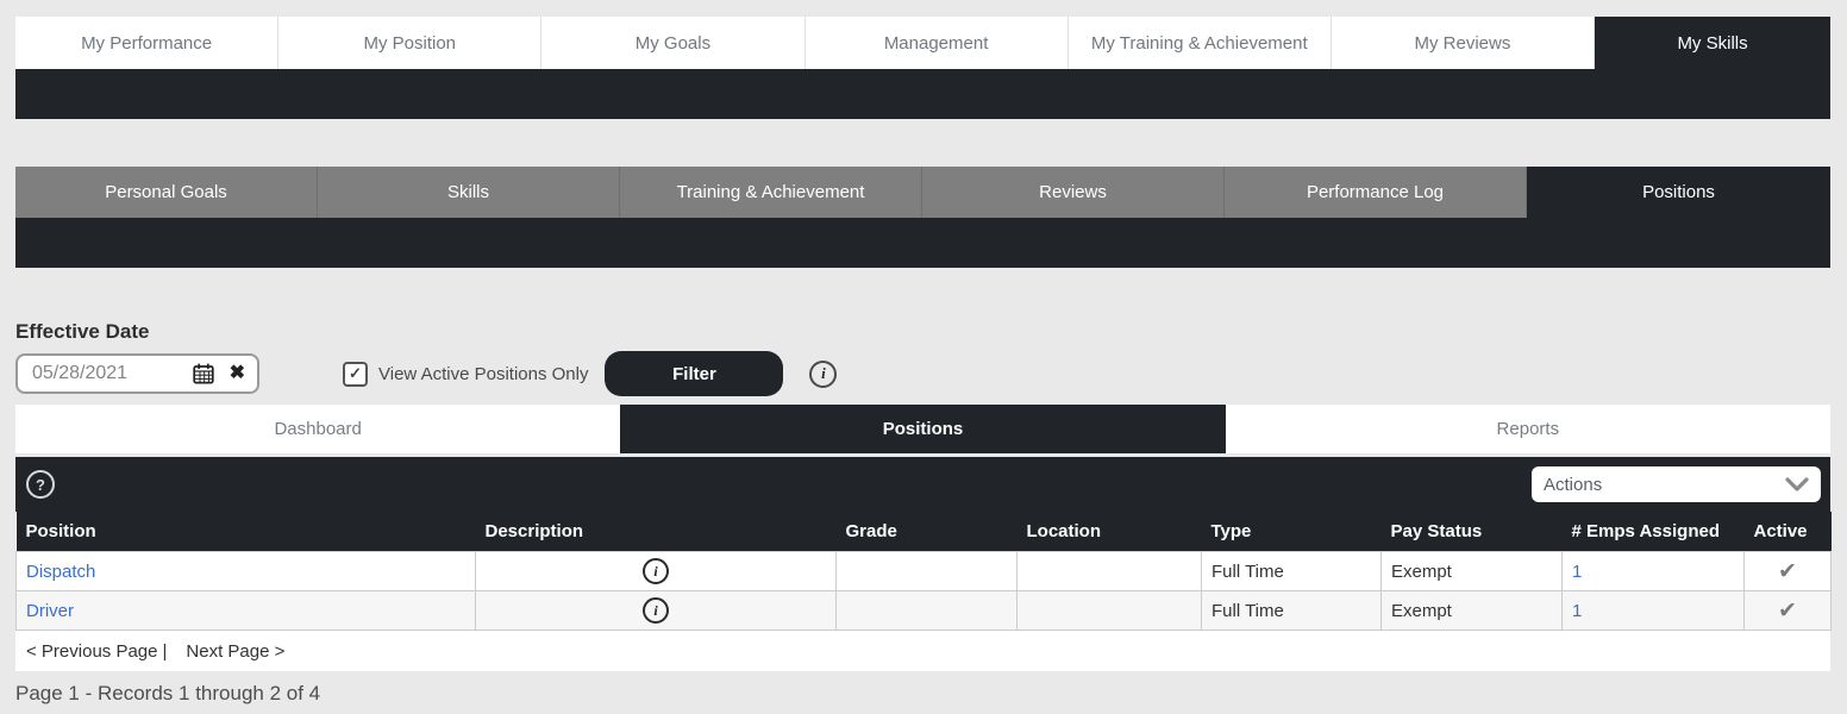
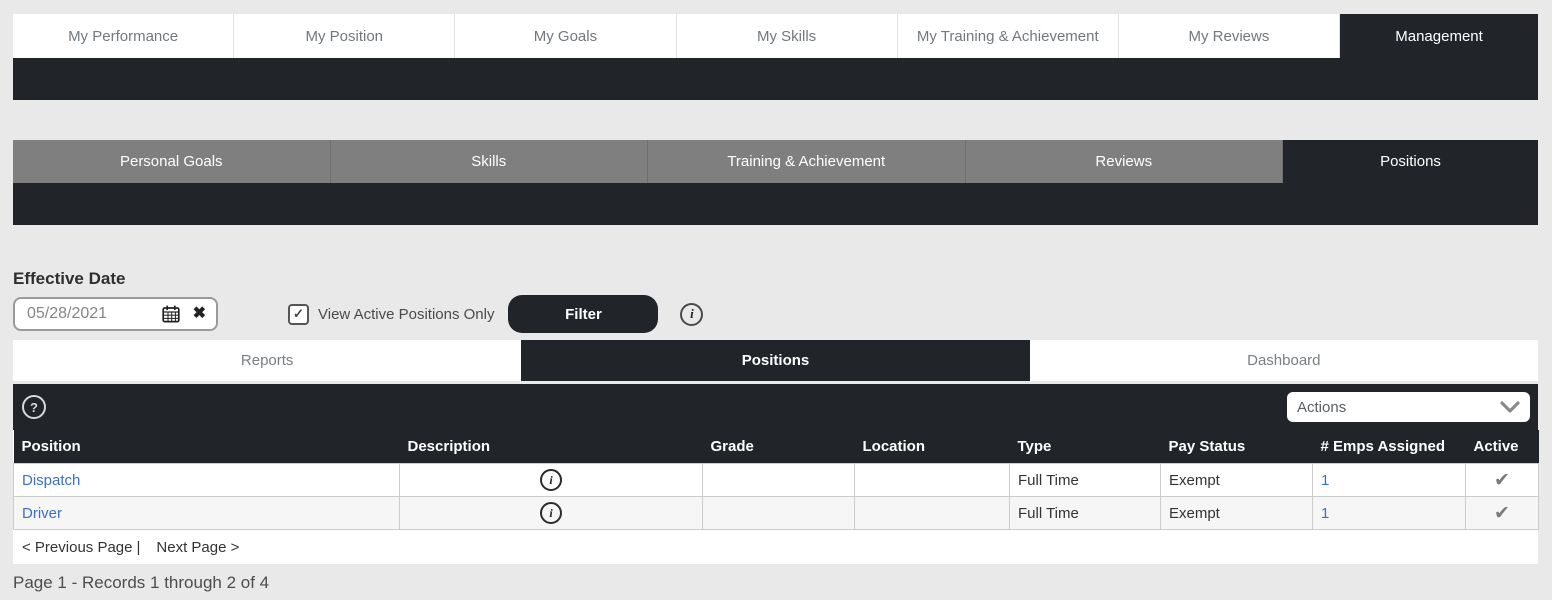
  My Performance
  My Position
  My Goals
- Management
+ My Skills
  My Training & Achievement
  My Reviews
- My Skills
+ Management
  Personal Goals
  Skills
  Training & Achievement
  Reviews
- Performance Log
  Positions
  Effective Date
  05/28/2021
  ✖
  ✓
  View Active Positions Only
  Filter
  i
- Dashboard
+ Reports
  Positions
- Reports
+ Dashboard
  ?
  Actions
  Position	Description	Grade	Location	Type	Pay Status	# Emps Assigned	Active
  Dispatch	i			Full Time	Exempt	1	✔
  Driver	i			Full Time	Exempt	1	✔
  < Previous Page
  |
  Next Page >
  Page 1 - Records 1 through 2 of 4
